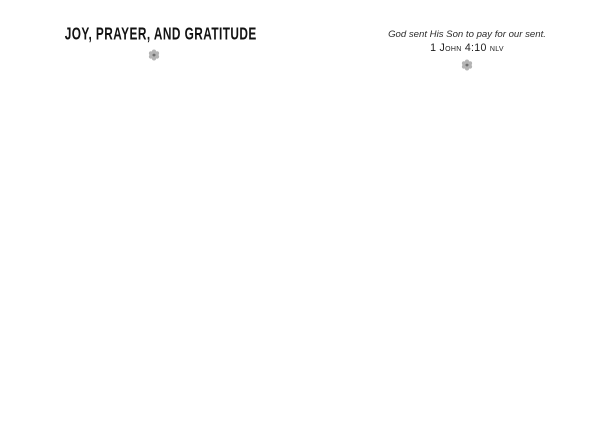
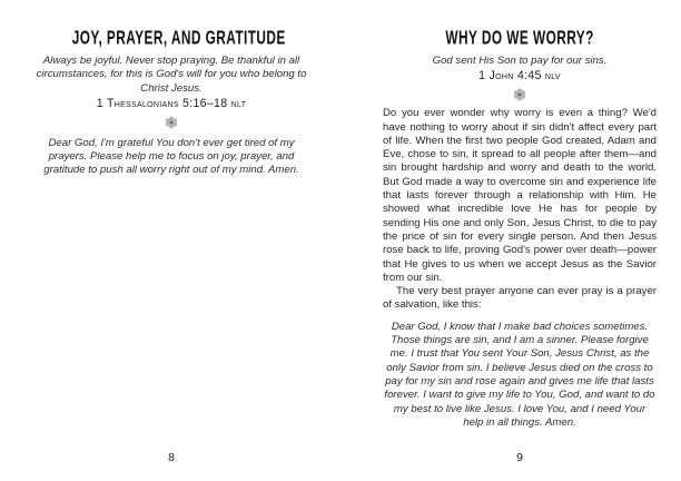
  JOY, PRAYER, AND GRATITUDE
+ Always be joyful. Never stop praying. Be thankful in all circumstances, for this is God's will for you who belong to Christ Jesus.
+ 1 Thessalonians 5:16–18 nlt
+ Dear God, I'm grateful You don't ever get tired of my prayers. Please help me to focus on joy, prayer, and gratitude to push all worry right out of my mind. Amen.
+ 8
+ WHY DO WE WORRY?
- God sent His Son to pay for our sent.
+ God sent His Son to pay for our sins.
- 1 John 4:10 nlv
+ 1 John 4:45 nlv
+ Do you ever wonder why worry is even a thing? We'd have nothing to worry about if sin didn't affect every part of life. When the first two people God created, Adam and Eve, chose to sin, it spread to all people after them—and sin brought hardship and worry and death to the world. But God made a way to overcome sin and experience life that lasts forever through a relationship with Him. He showed what incredible love He has for people by sending His one and only Son, Jesus Christ, to die to pay the price of sin for every single person. And then Jesus rose back to life, proving God's power over death—power that He gives to us when we accept Jesus as the Savior from our sin.
+ The very best prayer anyone can ever pray is a prayer of salvation, like this:
+ Dear God, I know that I make bad choices sometimes. Those things are sin, and I am a sinner. Please forgive me. I trust that You sent Your Son, Jesus Christ, as the only Savior from sin. I believe Jesus died on the cross to pay for my sin and rose again and gives me life that lasts forever. I want to give my life to You, God, and want to do my best to live like Jesus. I love You, and I need Your help in all things. Amen.
+ 9
